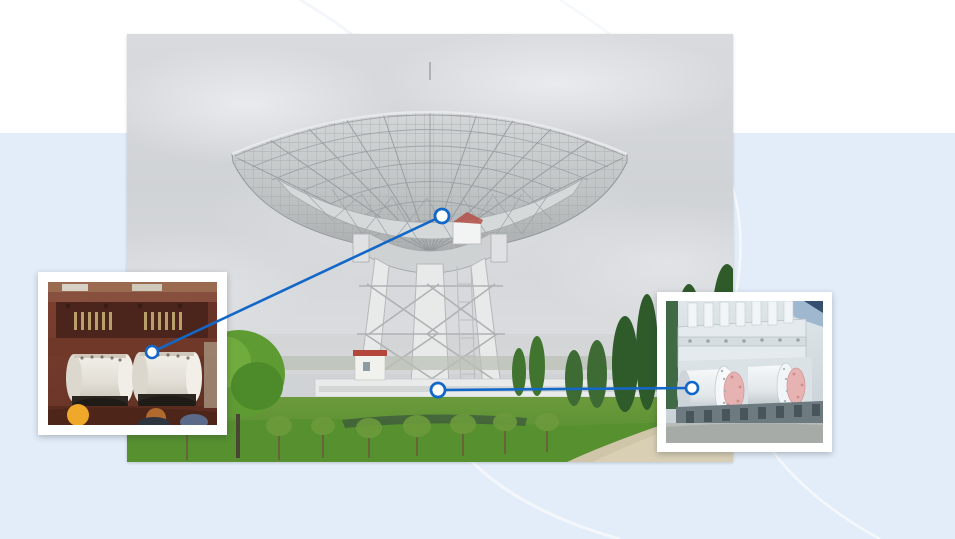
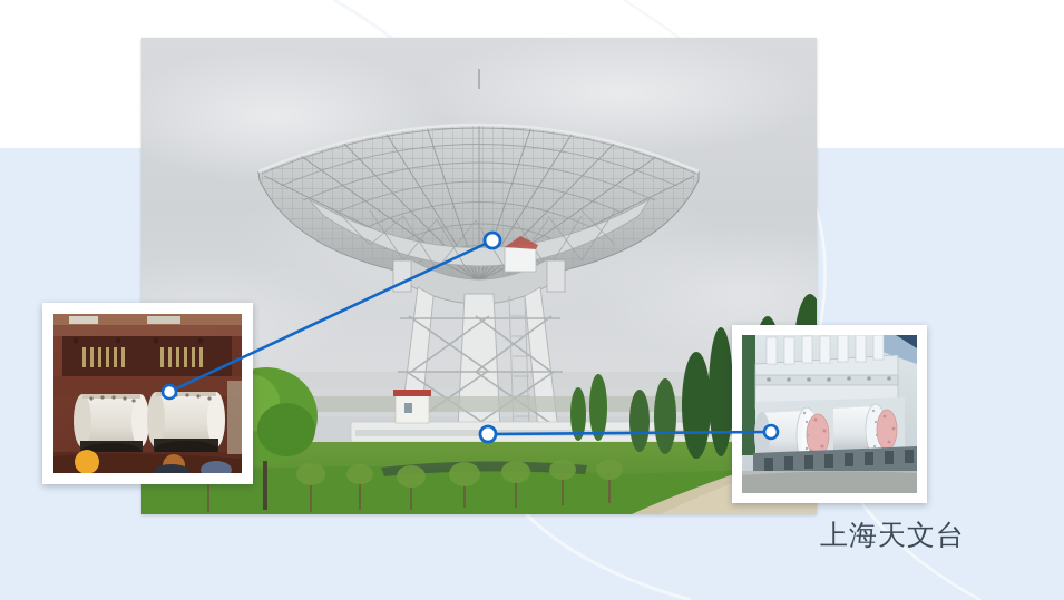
+ 上海天文台
